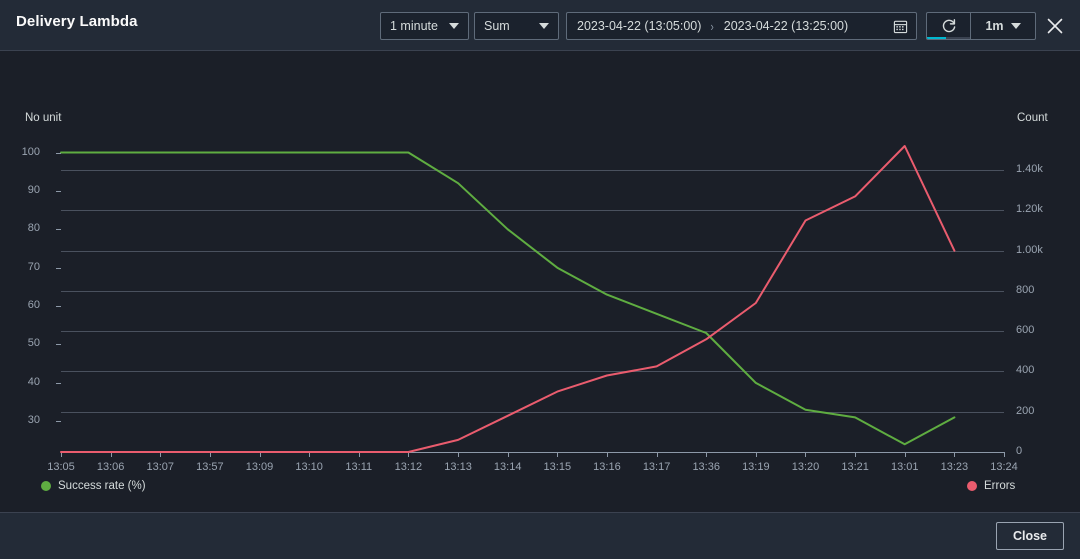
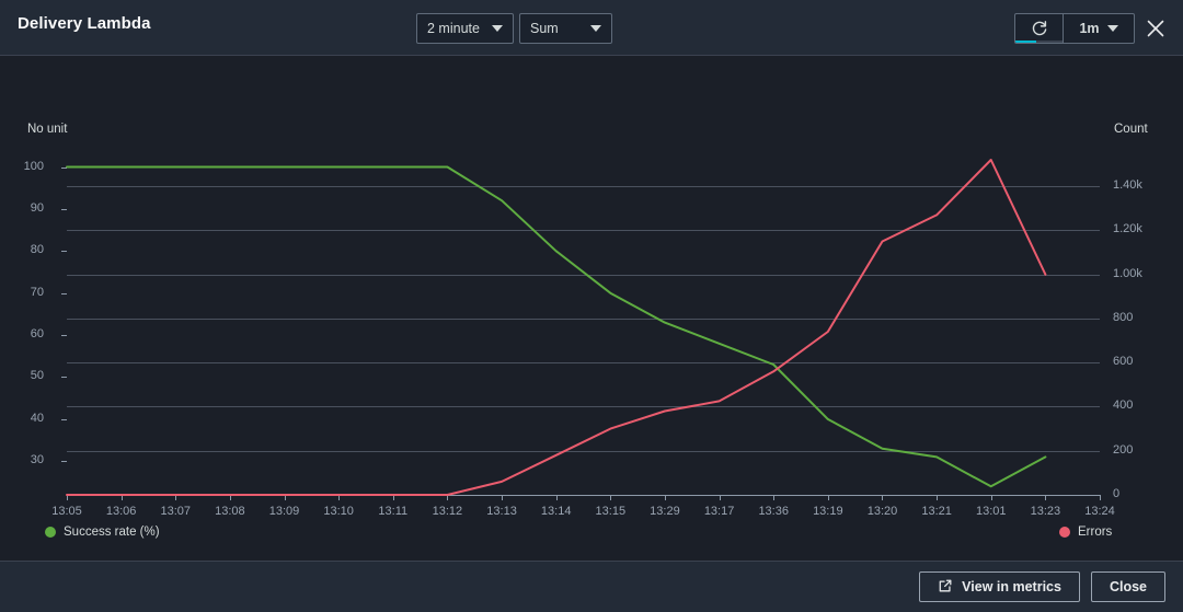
  Delivery Lambda
- 1 minute
+ 2 minute
  Sum
- 2023-04-22 (13:05:00)
- ›
- 2023-04-22 (13:25:00)
  1m
  No unit
  Count
  100
  90
  80
  70
  60
  50
  40
  30
  1.40k
  1.20k
  1.00k
  800
  600
  400
  200
  0
  13:05
  13:06
  13:07
- 13:57
+ 13:08
  13:09
  13:10
  13:11
  13:12
  13:13
  13:14
  13:15
- 13:16
+ 13:29
  13:17
  13:36
  13:19
  13:20
  13:21
  13:01
  13:23
  13:24
  Success rate (%)
  Errors
+ View in metrics
  Close
